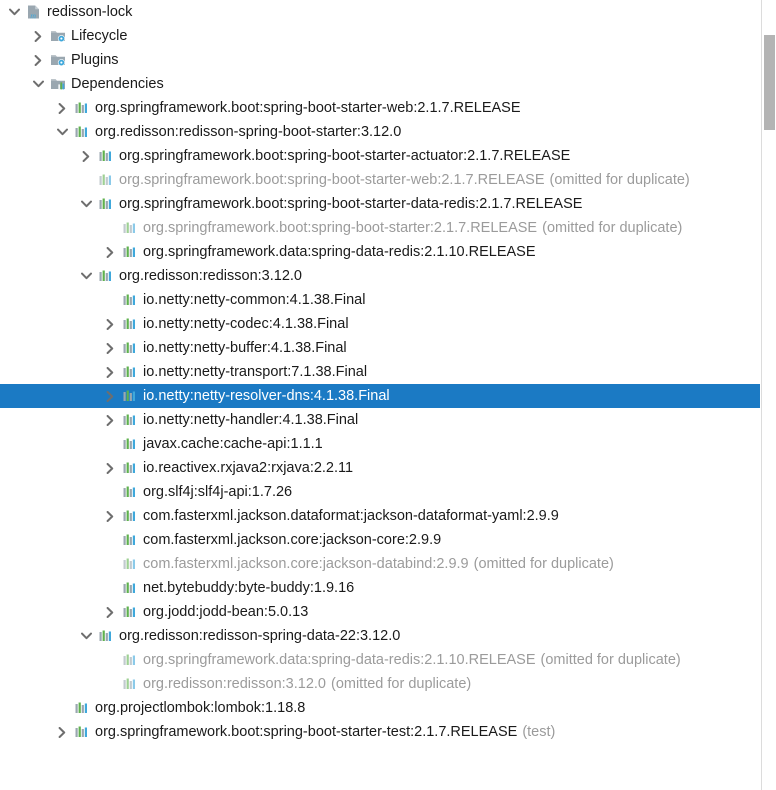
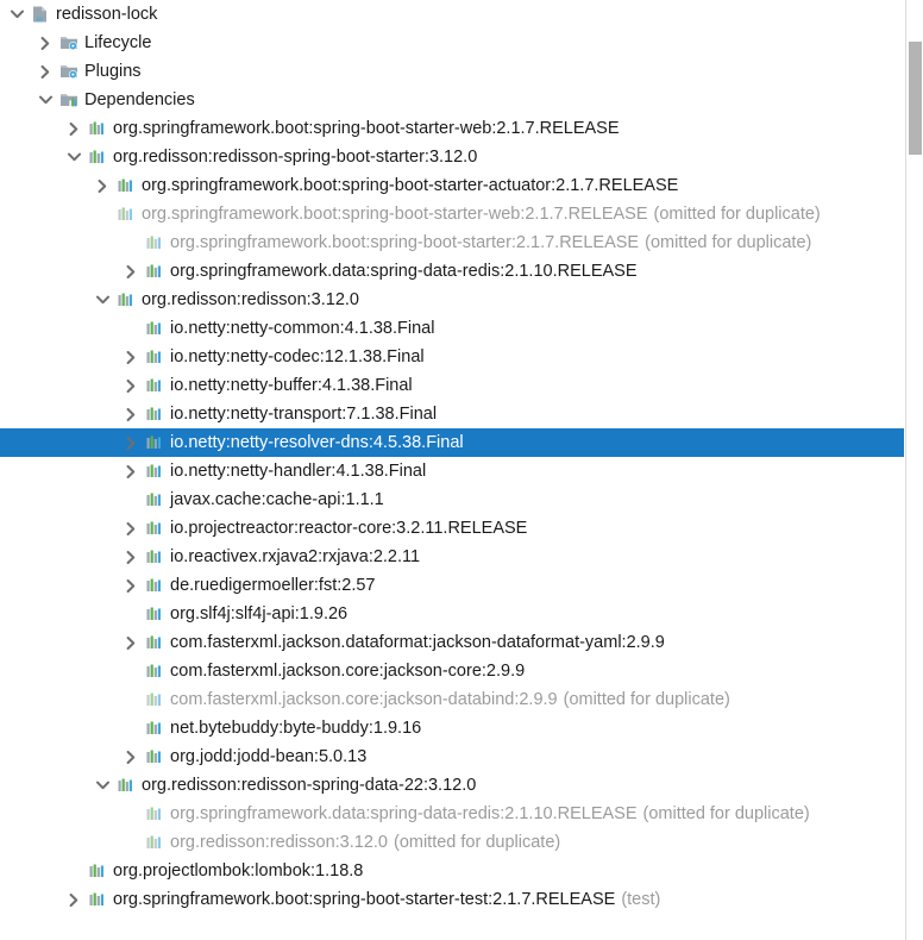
  m
  redisson-lock
  Lifecycle
  Plugins
  Dependencies
  org.springframework.boot:spring-boot-starter-web:2.1.7.RELEASE
  org.redisson:redisson-spring-boot-starter:3.12.0
  org.springframework.boot:spring-boot-starter-actuator:2.1.7.RELEASE
  org.springframework.boot:spring-boot-starter-web:2.1.7.RELEASE
  (omitted for duplicate)
- org.springframework.boot:spring-boot-starter-data-redis:2.1.7.RELEASE
  org.springframework.boot:spring-boot-starter:2.1.7.RELEASE
  (omitted for duplicate)
  org.springframework.data:spring-data-redis:2.1.10.RELEASE
  org.redisson:redisson:3.12.0
  io.netty:netty-common:4.1.38.Final
- io.netty:netty-codec:4.1.38.Final
+ io.netty:netty-codec:12.1.38.Final
  io.netty:netty-buffer:4.1.38.Final
  io.netty:netty-transport:7.1.38.Final
- io.netty:netty-resolver-dns:4.1.38.Final
+ io.netty:netty-resolver-dns:4.5.38.Final
  io.netty:netty-handler:4.1.38.Final
  javax.cache:cache-api:1.1.1
+ io.projectreactor:reactor-core:3.2.11.RELEASE
  io.reactivex.rxjava2:rxjava:2.2.11
+ de.ruedigermoeller:fst:2.57
- org.slf4j:slf4j-api:1.7.26
+ org.slf4j:slf4j-api:1.9.26
  com.fasterxml.jackson.dataformat:jackson-dataformat-yaml:2.9.9
  com.fasterxml.jackson.core:jackson-core:2.9.9
  com.fasterxml.jackson.core:jackson-databind:2.9.9
  (omitted for duplicate)
  net.bytebuddy:byte-buddy:1.9.16
  org.jodd:jodd-bean:5.0.13
  org.redisson:redisson-spring-data-22:3.12.0
  org.springframework.data:spring-data-redis:2.1.10.RELEASE
  (omitted for duplicate)
  org.redisson:redisson:3.12.0
  (omitted for duplicate)
  org.projectlombok:lombok:1.18.8
  org.springframework.boot:spring-boot-starter-test:2.1.7.RELEASE
  (test)
